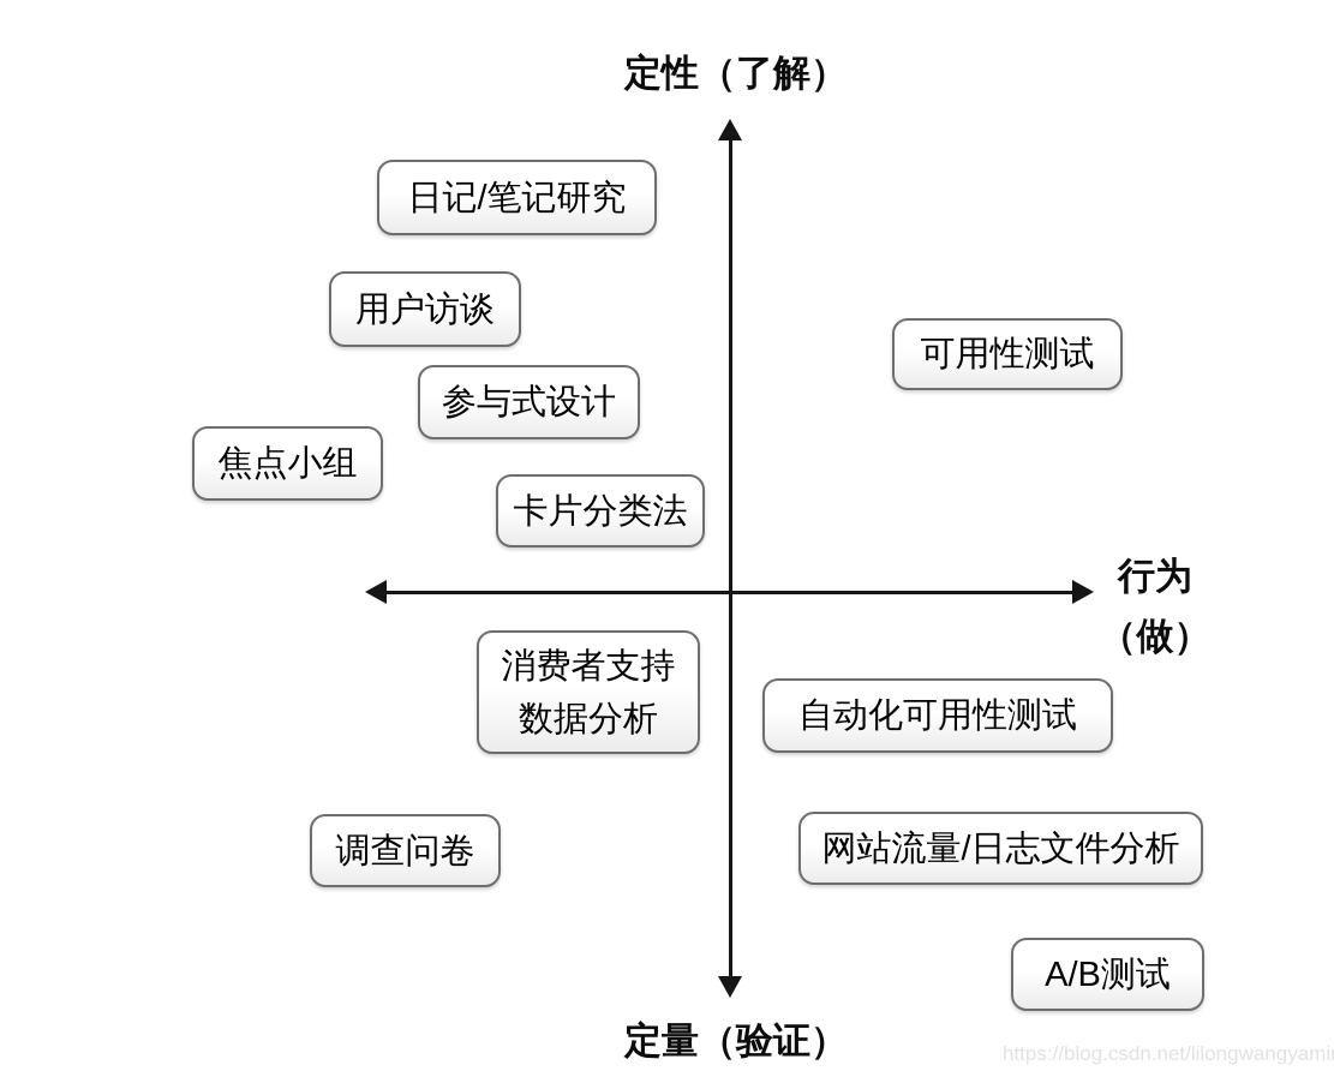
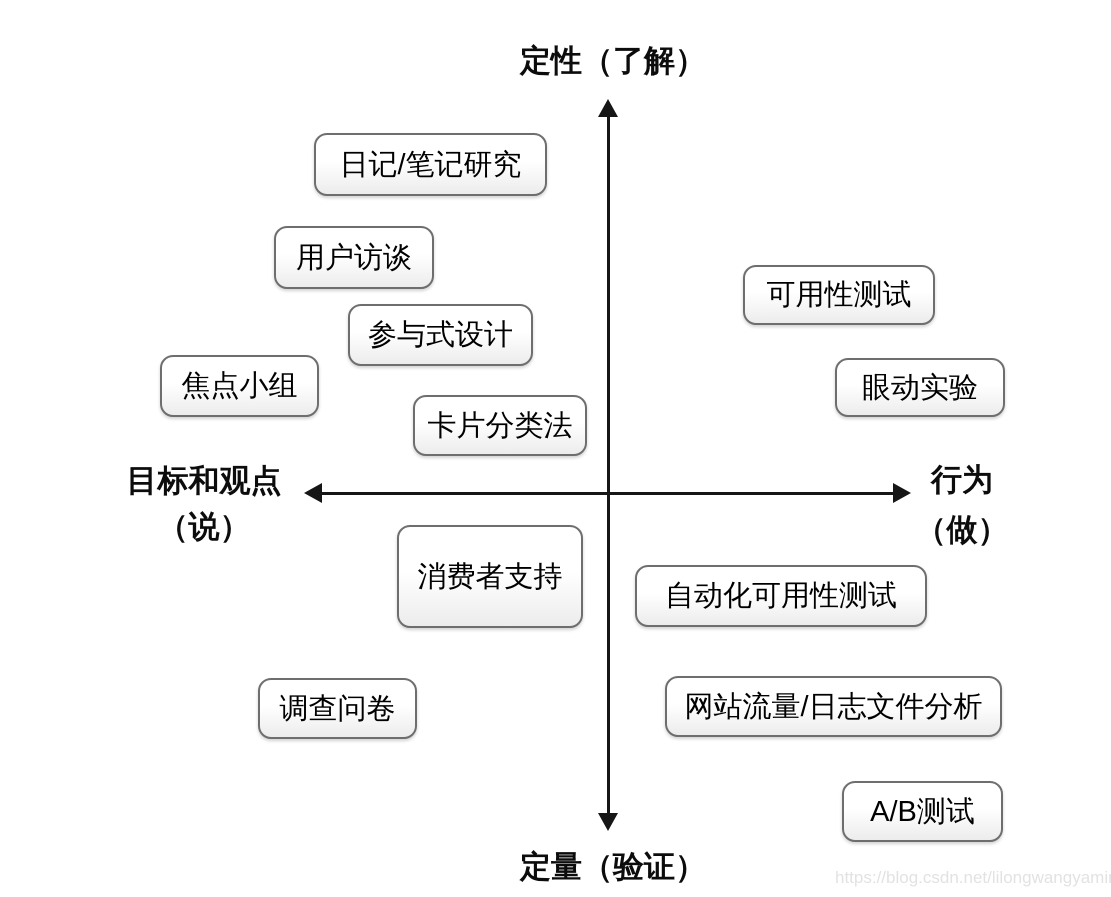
  定性（了解）
  定量（验证）
+ 目标和观点
+ （说）
  行为
  （做）
  日记/笔记研究
  用户访谈
  可用性测试
  参与式设计
  焦点小组
+ 眼动实验
  卡片分类法
  消费者支持
- 数据分析
  自动化可用性测试
  调查问卷
  网站流量/日志文件分析
  A/B测试
  https://blog.csdn.net/lilongwangyami
